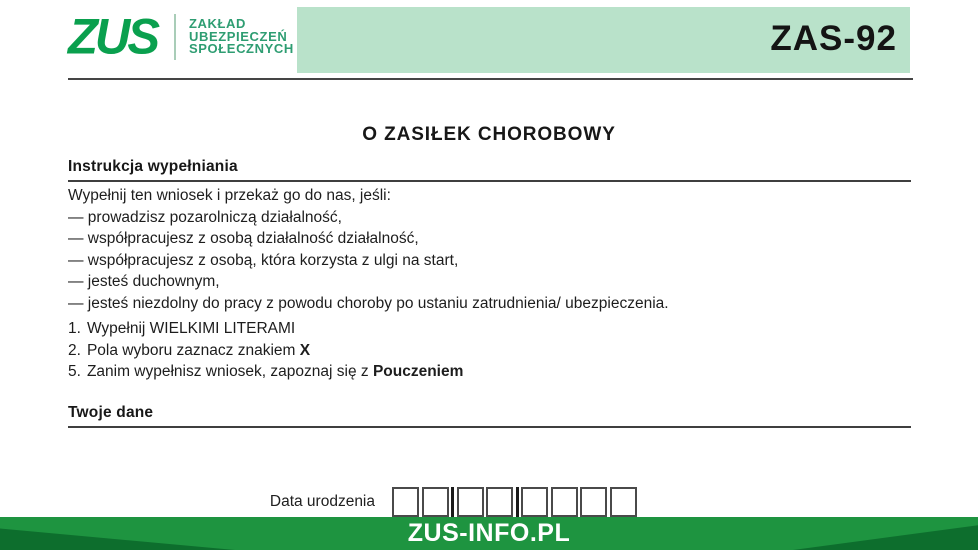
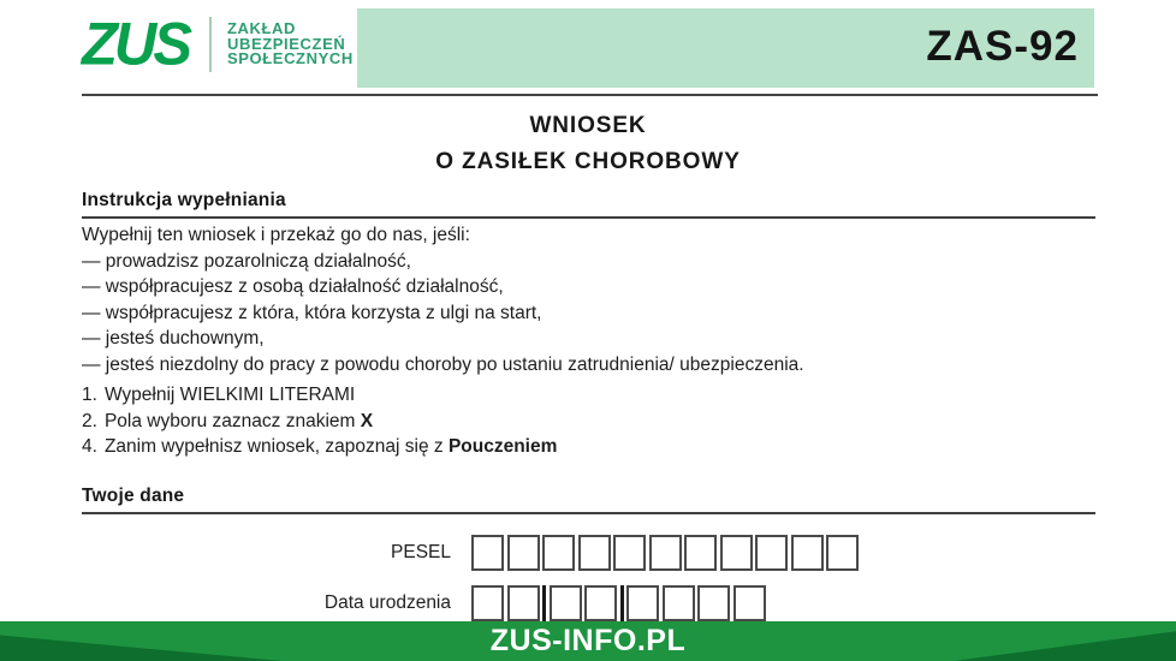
  ZAS-92
  ZUS
  ZAKŁAD
  UBEZPIECZEŃ
  SPOŁECZNYCH
+ WNIOSEK
  O ZASIŁEK CHOROBOWY
  Instrukcja wypełniania
  Wypełnij ten wniosek i przekaż go do nas, jeśli:
  — prowadzisz pozarolniczą działalność,
  — współpracujesz z osobą działalność działalność,
- — współpracujesz z osobą, która korzysta z ulgi na start,
+ — współpracujesz z która, która korzysta z ulgi na start,
  — jesteś duchownym,
  — jesteś niezdolny do pracy z powodu choroby po ustaniu zatrudnienia/ ubezpieczenia.
  1. Wypełnij WIELKIMI LITERAMI
  2. Pola wyboru zaznacz znakiem X
- 5. Zanim wypełnisz wniosek, zapoznaj się z Pouczeniem
+ 4. Zanim wypełnisz wniosek, zapoznaj się z Pouczeniem
  Twoje dane
+ PESEL
  Data urodzenia
  ZUS-INFO.PL
